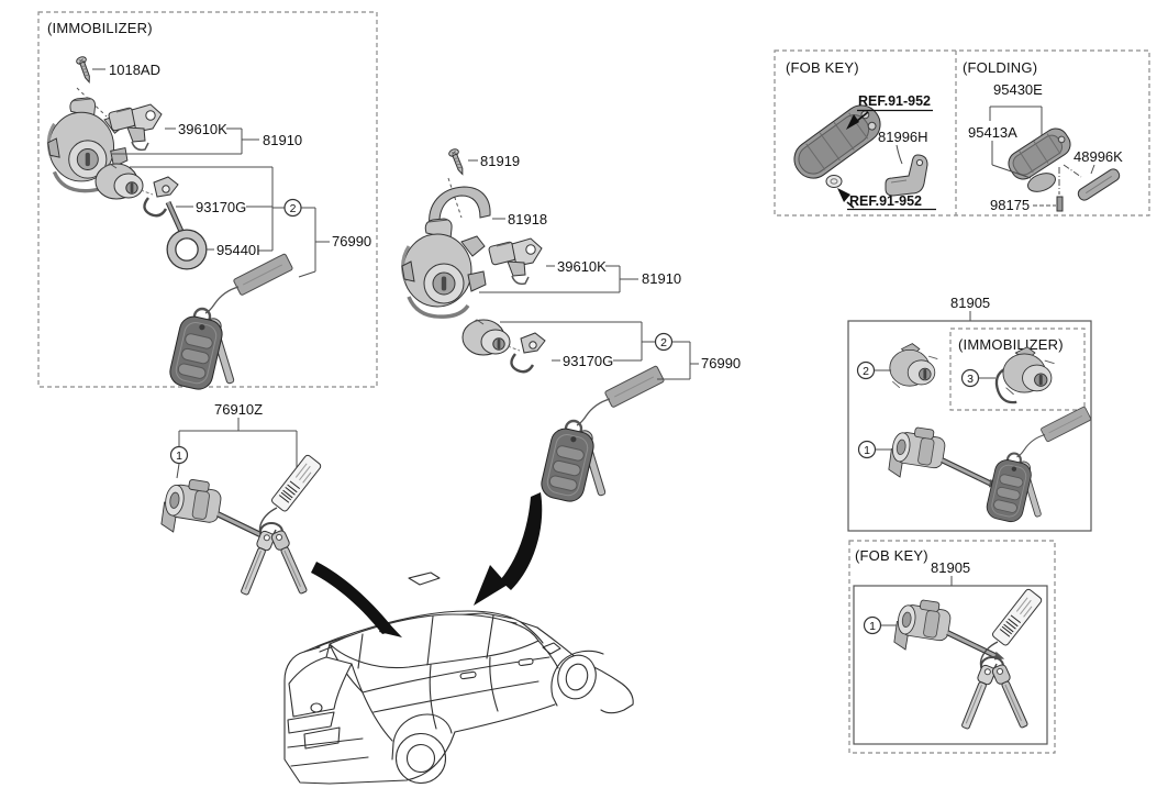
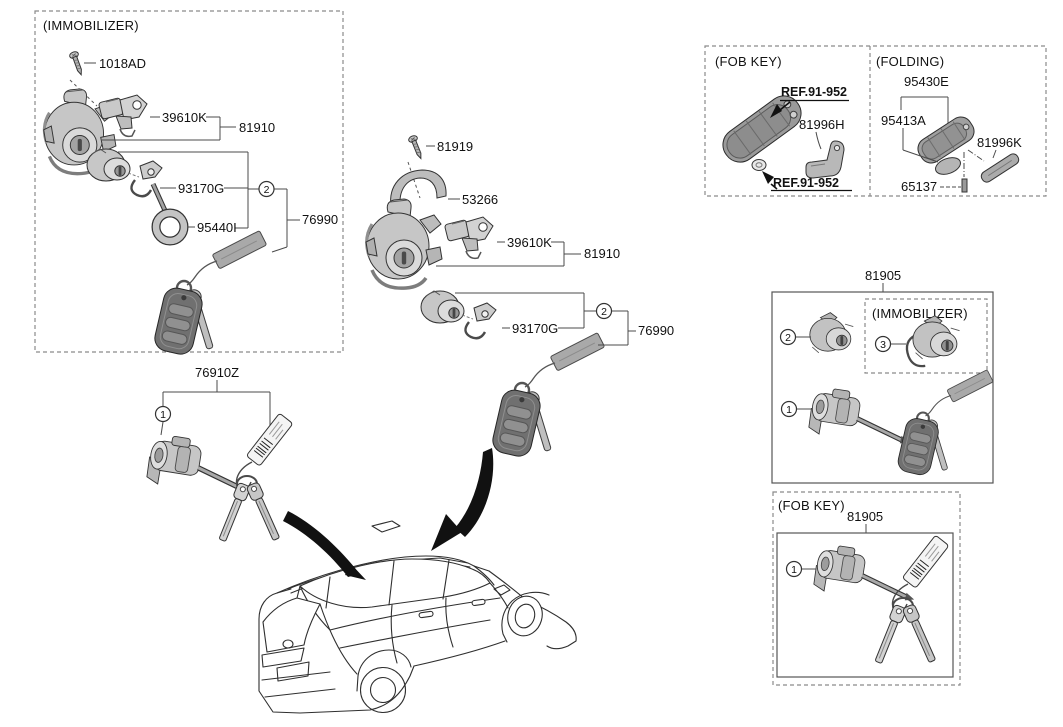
  (IMMOBILIZER)
  1018AD
  39610K
  81910
  93170G
  95440I
  76990
  2
  81919
- 81918
+ 53266
  39610K
  81910
  93170G
  76990
  2
  (FOB KEY)
  REF.91-952
  81996H
  REF.91-952
  (FOLDING)
  95430E
  95413A
- 48996K
+ 81996K
- 98175
+ 65137
  81905
  (IMMOBILIZER)
  2
  3
  1
  (FOB KEY)
  81905
  1
  76910Z
  1
